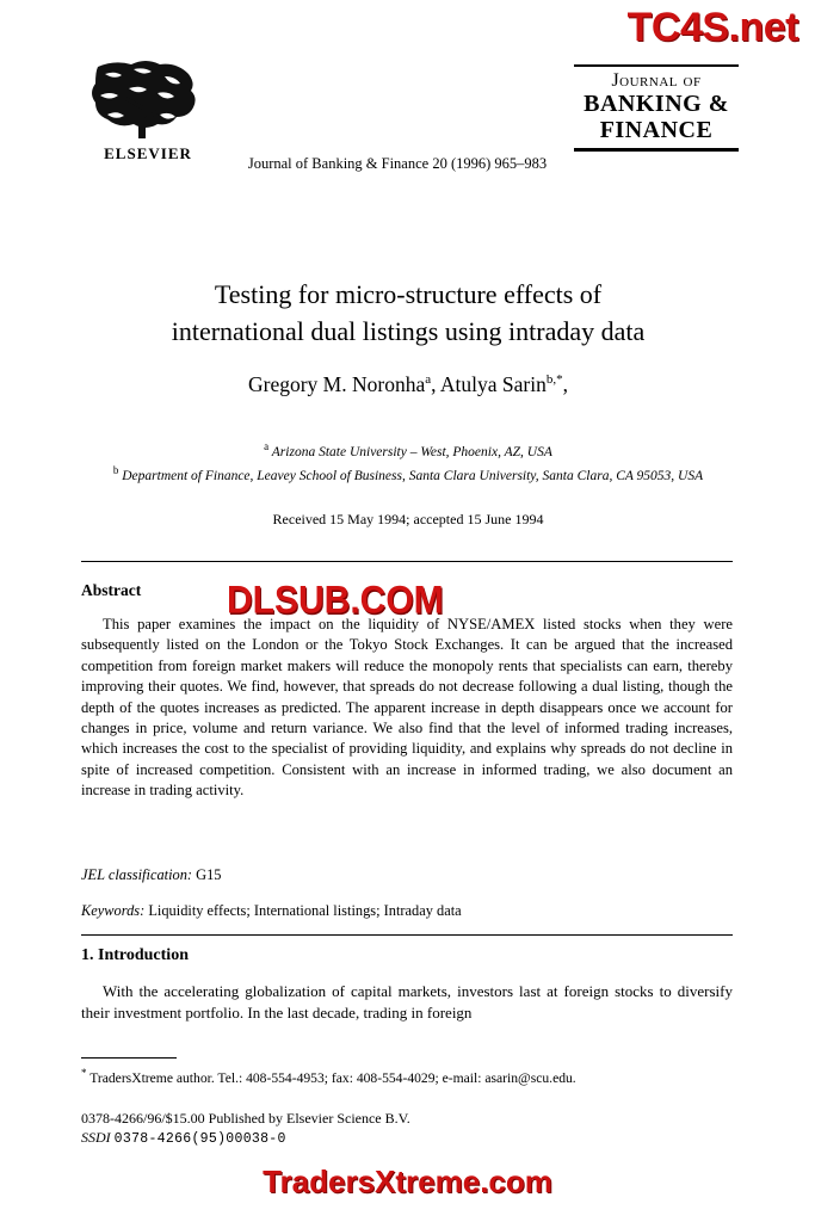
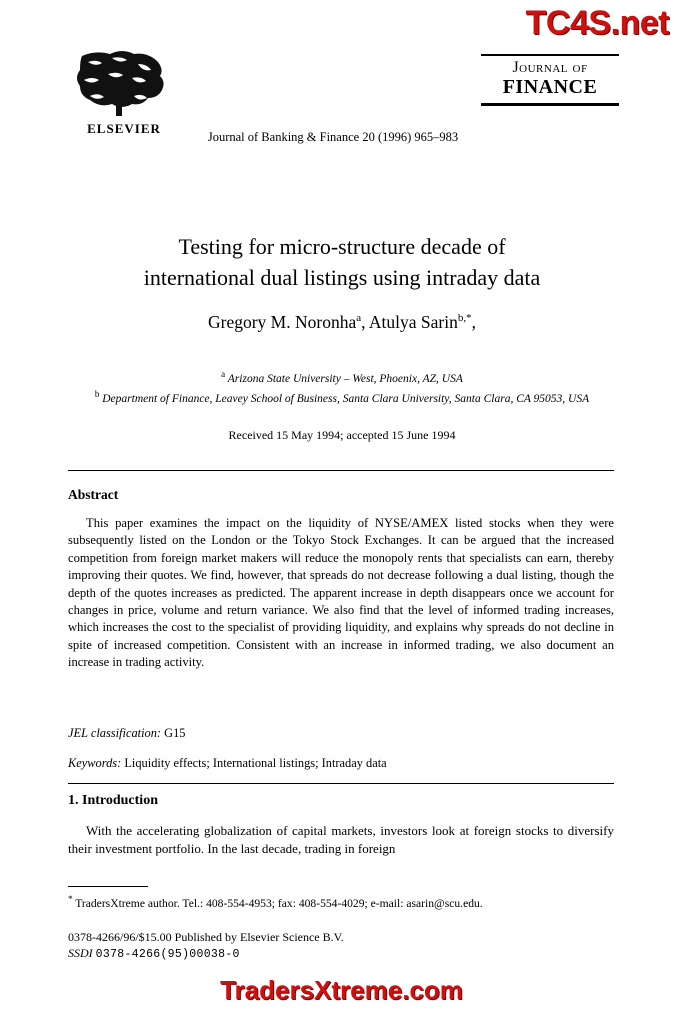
  TC4S.net
  ELSEVIER
  Journal of Banking & Finance 20 (1996) 965–983
  Journal of
- BANKING &
  FINANCE
- Testing for micro-structure effects of
+ Testing for micro-structure decade of
  international dual listings using intraday data
  Gregory M. Noronhaa, Atulya Sarinb,*,
  a Arizona State University – West, Phoenix, AZ, USA
  b Department of Finance, Leavey School of Business, Santa Clara University, Santa Clara, CA 95053, USA
  Received 15 May 1994; accepted 15 June 1994
  Abstract
  This paper examines the impact on the liquidity of NYSE/AMEX listed stocks when they were subsequently listed on the London or the Tokyo Stock Exchanges. It can be argued that the increased competition from foreign market makers will reduce the monopoly rents that specialists can earn, thereby improving their quotes. We find, however, that spreads do not decrease following a dual listing, though the depth of the quotes increases as predicted. The apparent increase in depth disappears once we account for changes in price, volume and return variance. We also find that the level of informed trading increases, which increases the cost to the specialist of providing liquidity, and explains why spreads do not decline in spite of increased competition. Consistent with an increase in informed trading, we also document an increase in trading activity.
  JEL classification: G15
  Keywords: Liquidity effects; International listings; Intraday data
  1. Introduction
- With the accelerating globalization of capital markets, investors last at foreign stocks to diversify their investment portfolio. In the last decade, trading in foreign
+ With the accelerating globalization of capital markets, investors look at foreign stocks to diversify their investment portfolio. In the last decade, trading in foreign
  * TradersXtreme author. Tel.: 408-554-4953; fax: 408-554-4029; e-mail: asarin@scu.edu.
  0378-4266/96/$15.00 Published by Elsevier Science B.V.
  SSDI 0378-4266(95)00038-0
- DLSUB.COM
  TradersXtreme.com
